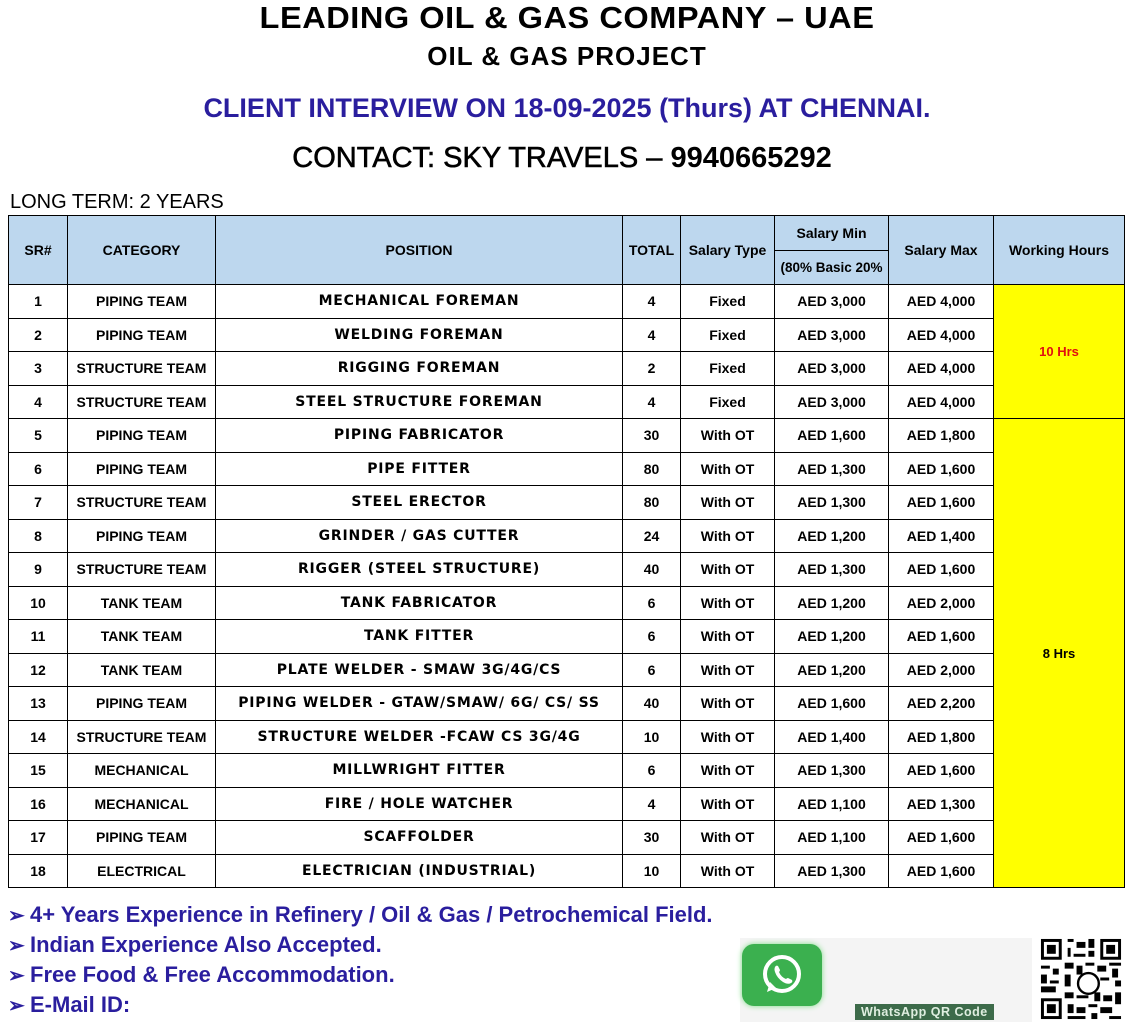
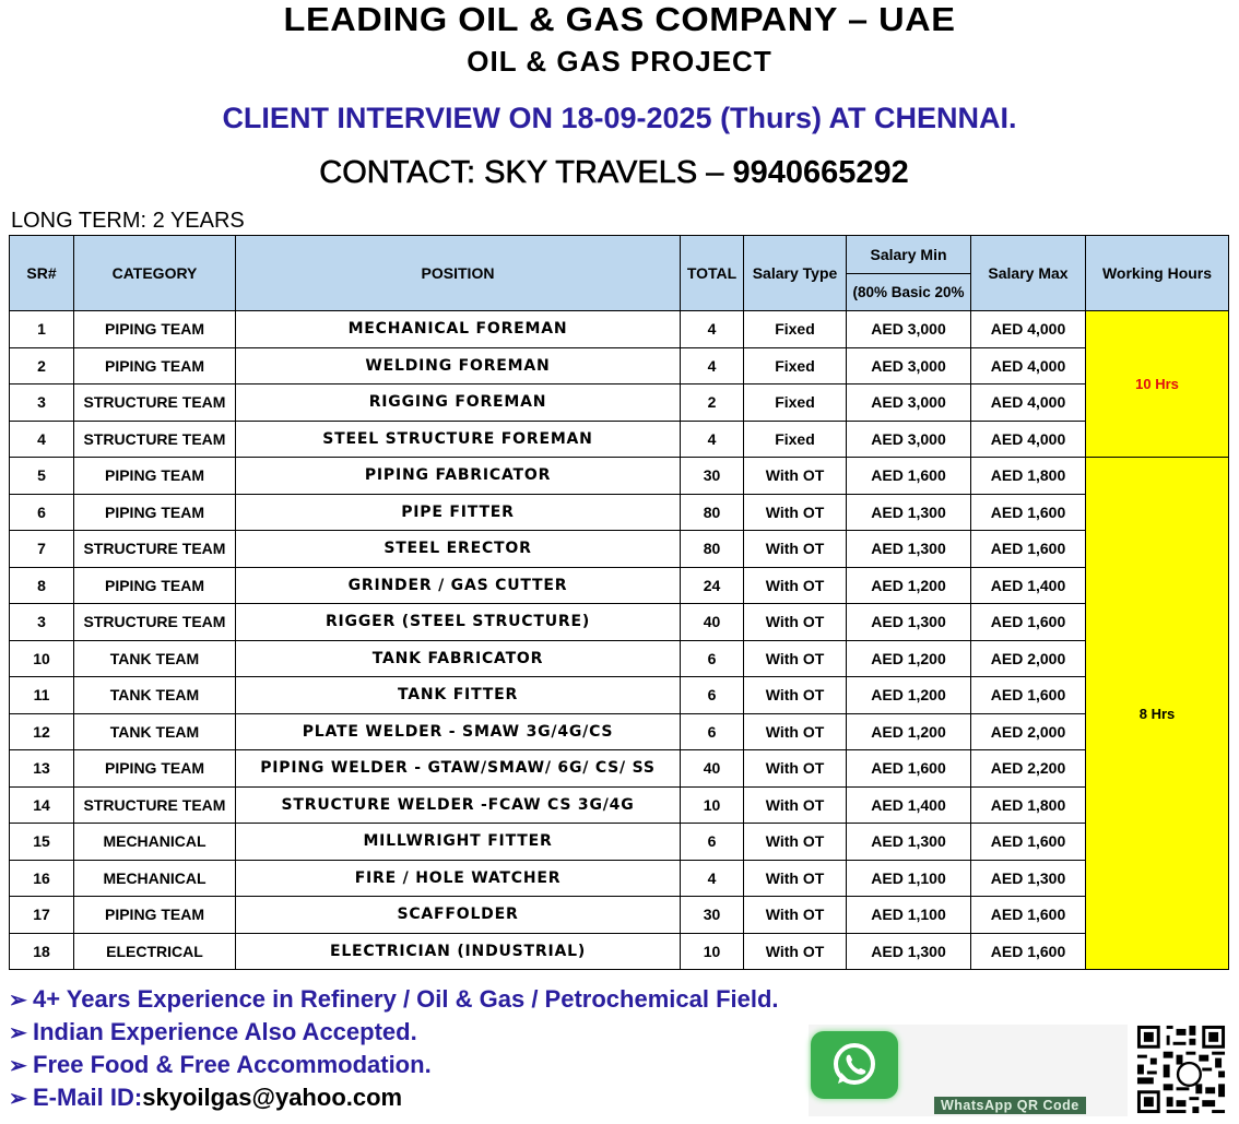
  LEADING OIL & GAS COMPANY – UAE
  OIL & GAS PROJECT
  CLIENT INTERVIEW ON 18-09-2025 (Thurs) AT CHENNAI.
  CONTACT: SKY TRAVELS – 9940665292
  LONG TERM: 2 YEARS
  SR#	CATEGORY	POSITION	TOTAL	Salary Type	Salary Min	Salary Max	Working Hours
  (80% Basic 20%
  1	PIPING TEAM	MECHANICAL FOREMAN	4	Fixed	AED 3,000	AED 4,000	10 Hrs
  2	PIPING TEAM	WELDING FOREMAN	4	Fixed	AED 3,000	AED 4,000
  3	STRUCTURE TEAM	RIGGING FOREMAN	2	Fixed	AED 3,000	AED 4,000
  4	STRUCTURE TEAM	STEEL STRUCTURE FOREMAN	4	Fixed	AED 3,000	AED 4,000
  5	PIPING TEAM	PIPING FABRICATOR	30	With OT	AED 1,600	AED 1,800	8 Hrs
  6	PIPING TEAM	PIPE FITTER	80	With OT	AED 1,300	AED 1,600
  7	STRUCTURE TEAM	STEEL ERECTOR	80	With OT	AED 1,300	AED 1,600
  8	PIPING TEAM	GRINDER / GAS CUTTER	24	With OT	AED 1,200	AED 1,400
- 9	STRUCTURE TEAM	RIGGER (STEEL STRUCTURE)	40	With OT	AED 1,300	AED 1,600
+ 3	STRUCTURE TEAM	RIGGER (STEEL STRUCTURE)	40	With OT	AED 1,300	AED 1,600
  10	TANK TEAM	TANK FABRICATOR	6	With OT	AED 1,200	AED 2,000
  11	TANK TEAM	TANK FITTER	6	With OT	AED 1,200	AED 1,600
  12	TANK TEAM	PLATE WELDER - SMAW 3G/4G/CS	6	With OT	AED 1,200	AED 2,000
  13	PIPING TEAM	PIPING WELDER - GTAW/SMAW/ 6G/ CS/ SS	40	With OT	AED 1,600	AED 2,200
  14	STRUCTURE TEAM	STRUCTURE WELDER -FCAW CS 3G/4G	10	With OT	AED 1,400	AED 1,800
  15	MECHANICAL	MILLWRIGHT FITTER	6	With OT	AED 1,300	AED 1,600
  16	MECHANICAL	FIRE / HOLE WATCHER	4	With OT	AED 1,100	AED 1,300
  17	PIPING TEAM	SCAFFOLDER	30	With OT	AED 1,100	AED 1,600
  18	ELECTRICAL	ELECTRICIAN (INDUSTRIAL)	10	With OT	AED 1,300	AED 1,600
  ➢
  4+ Years Experience in Refinery / Oil & Gas / Petrochemical Field.
  ➢
  Indian Experience Also Accepted.
  ➢
  Free Food & Free Accommodation.
  ➢
  E-Mail ID:
+ skyoilgas@yahoo.com
  WhatsApp QR Code
